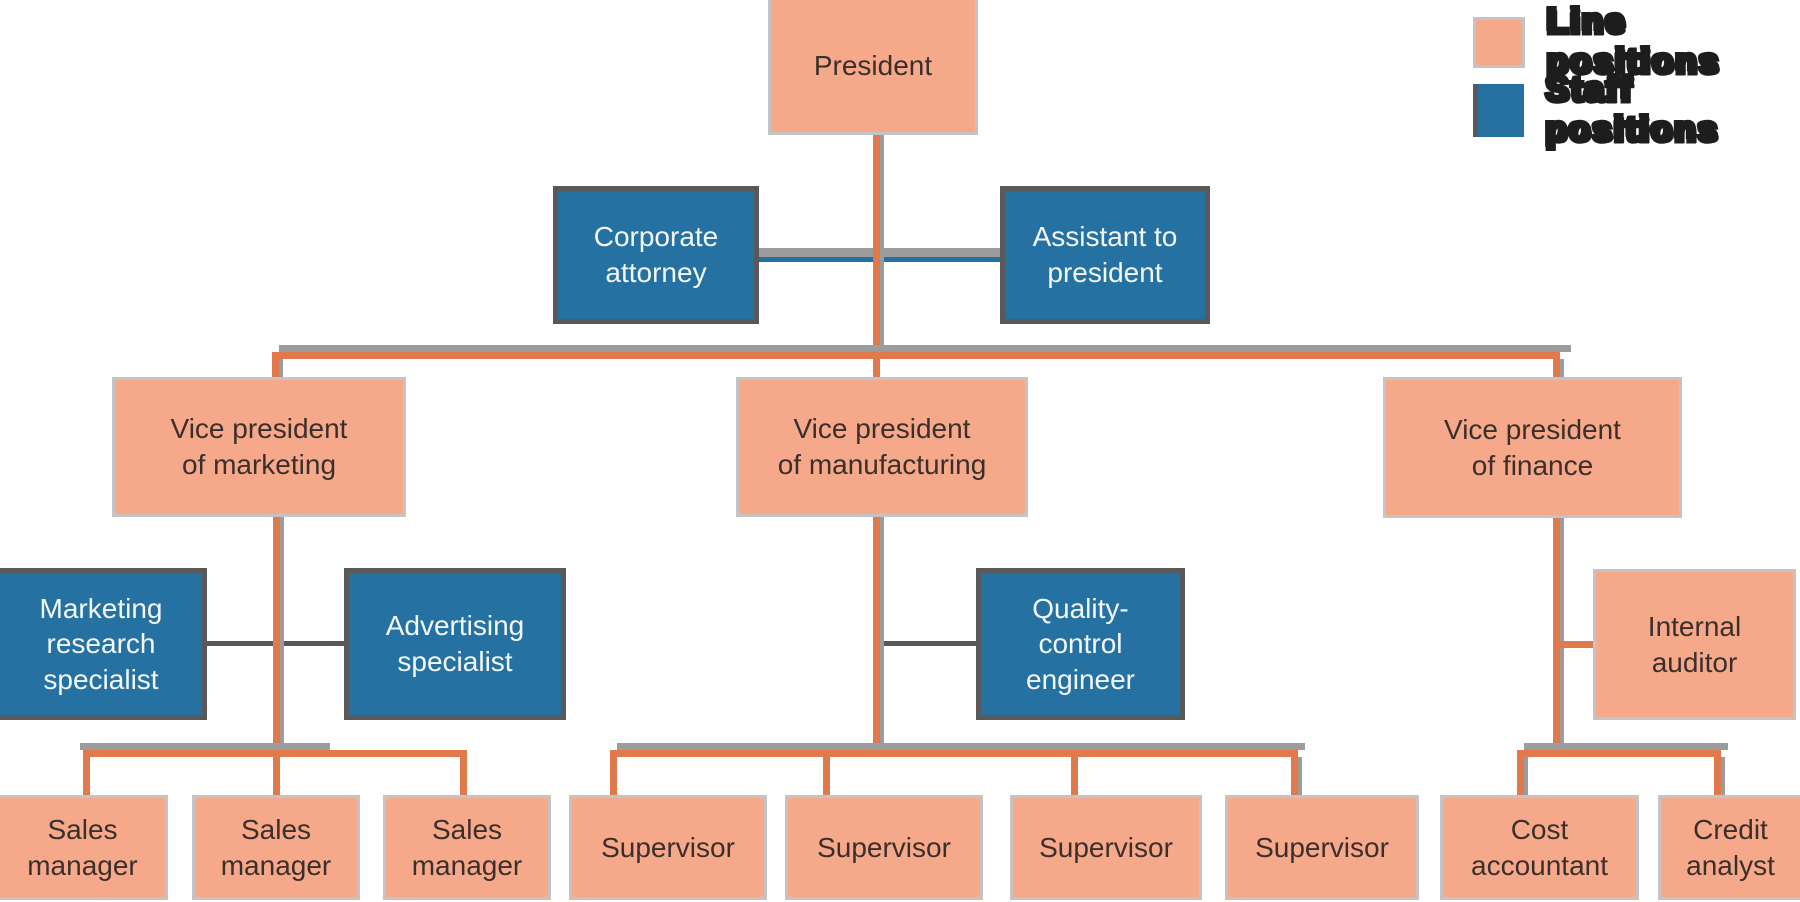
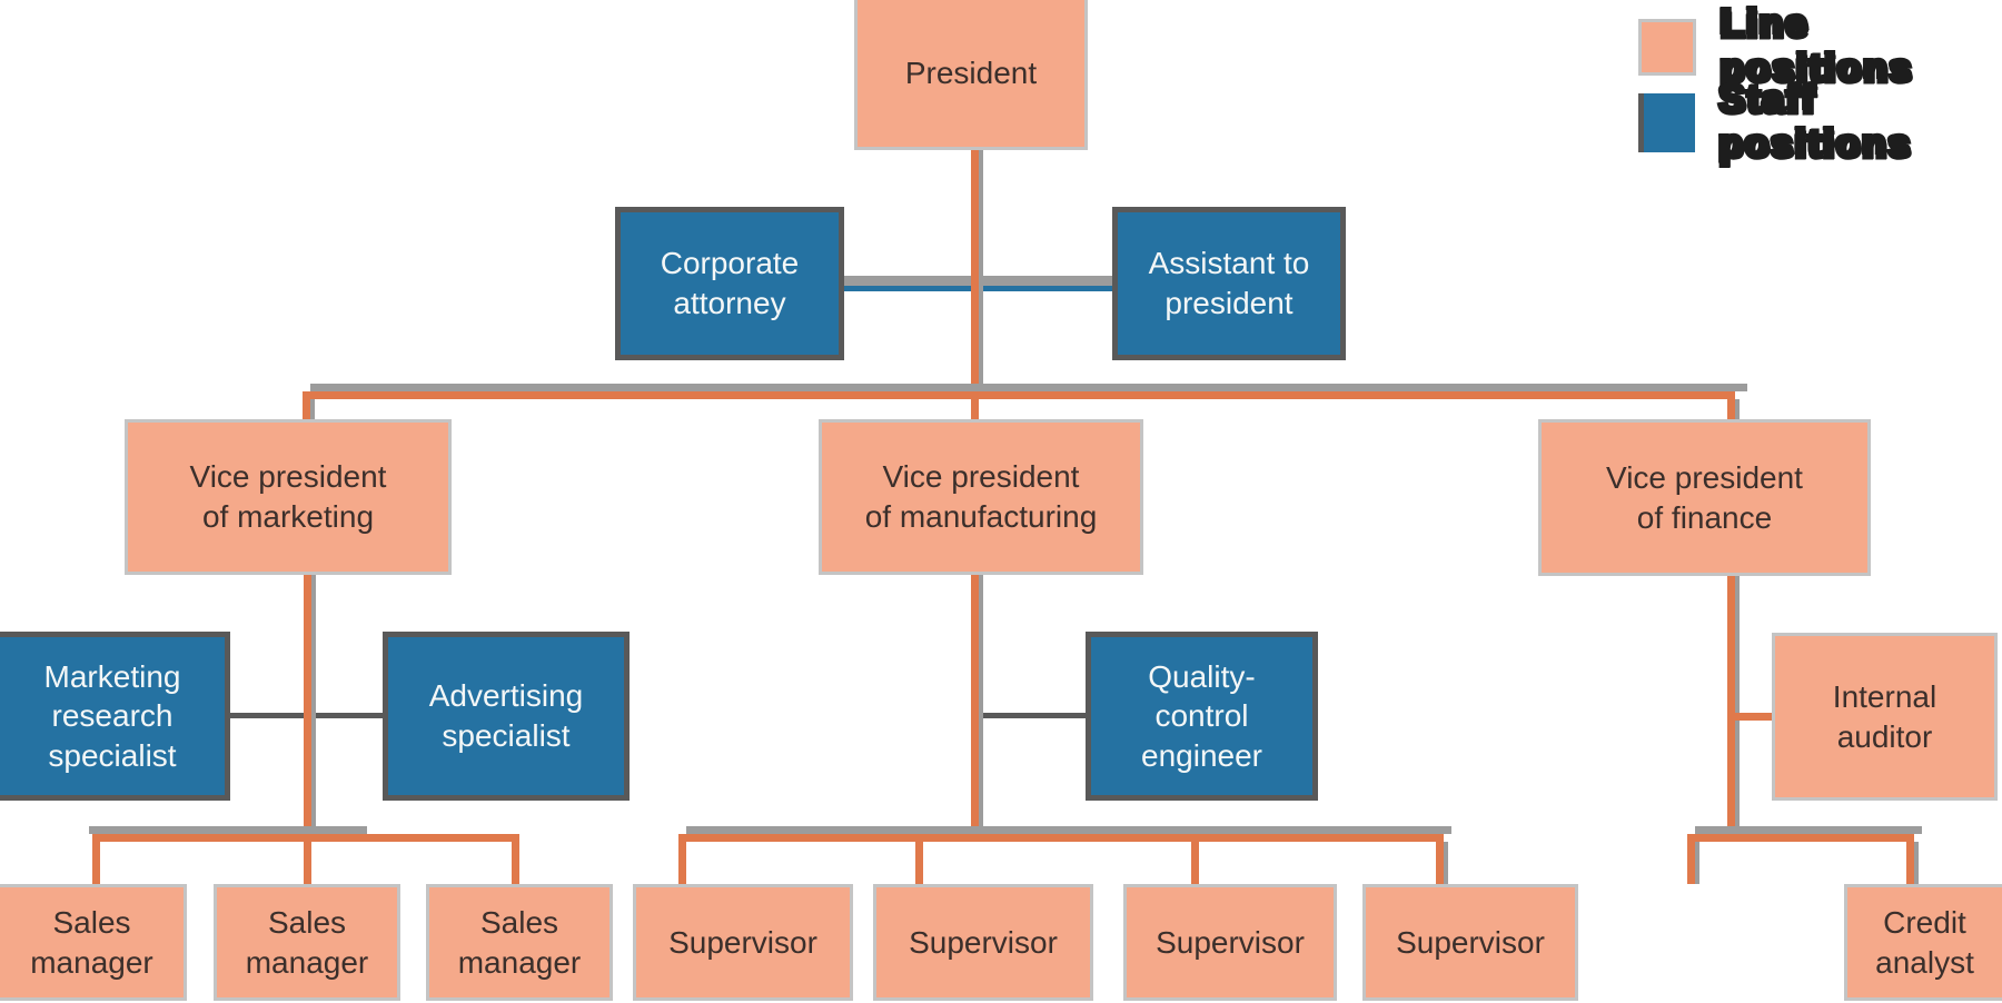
  President
  Corporate
  attorney
  Assistant to
  president
  Vice president
  of marketing
  Vice president
  of manufacturing
  Vice president
  of finance
  Marketing
  research
  specialist
  Advertising
  specialist
  Quality-
  control
  engineer
  Internal
  auditor
  Sales
  manager
  Sales
  manager
  Sales
  manager
  Supervisor
  Supervisor
  Supervisor
  Supervisor
- Cost
- accountant
  Credit
  analyst
  Line positions
  Staff positions
